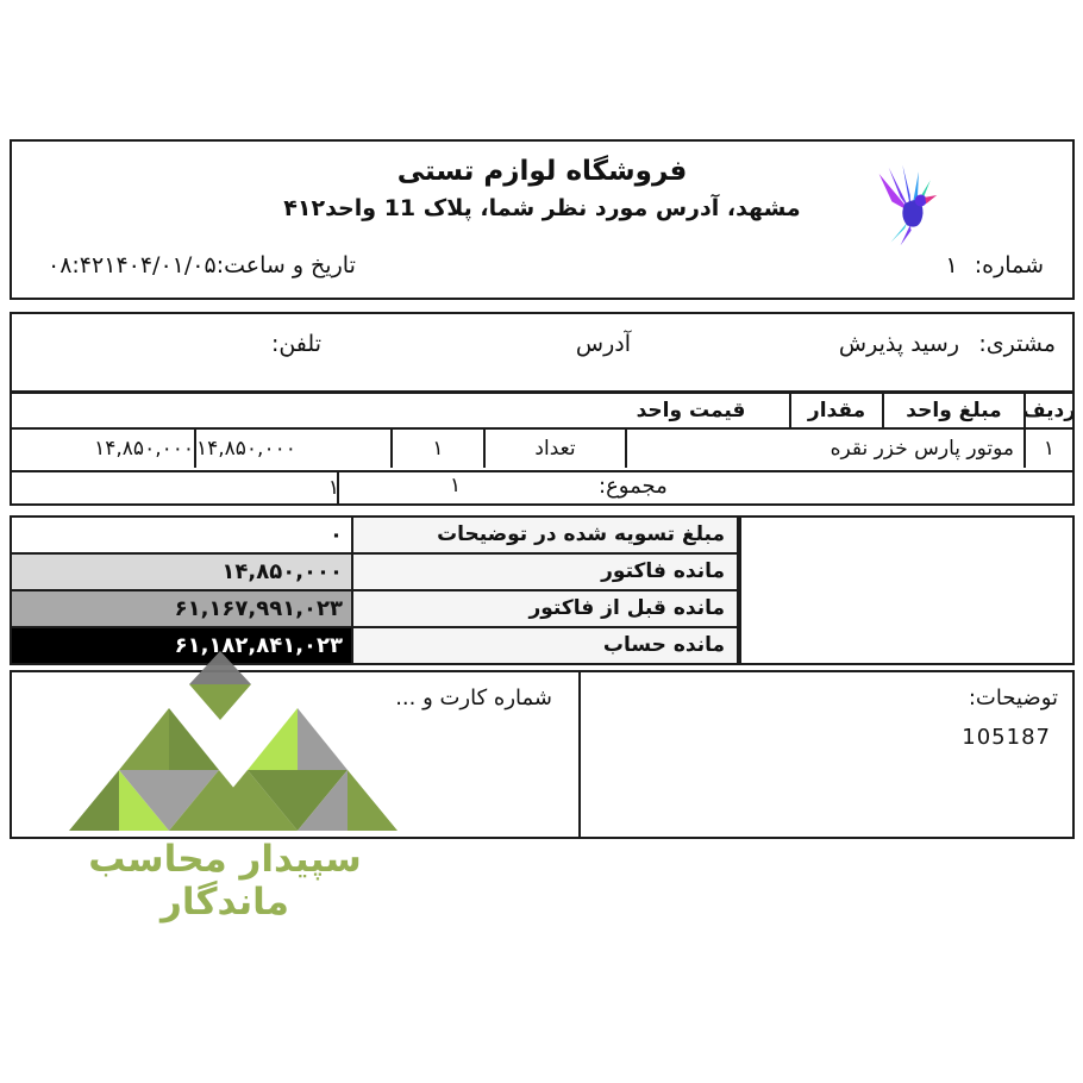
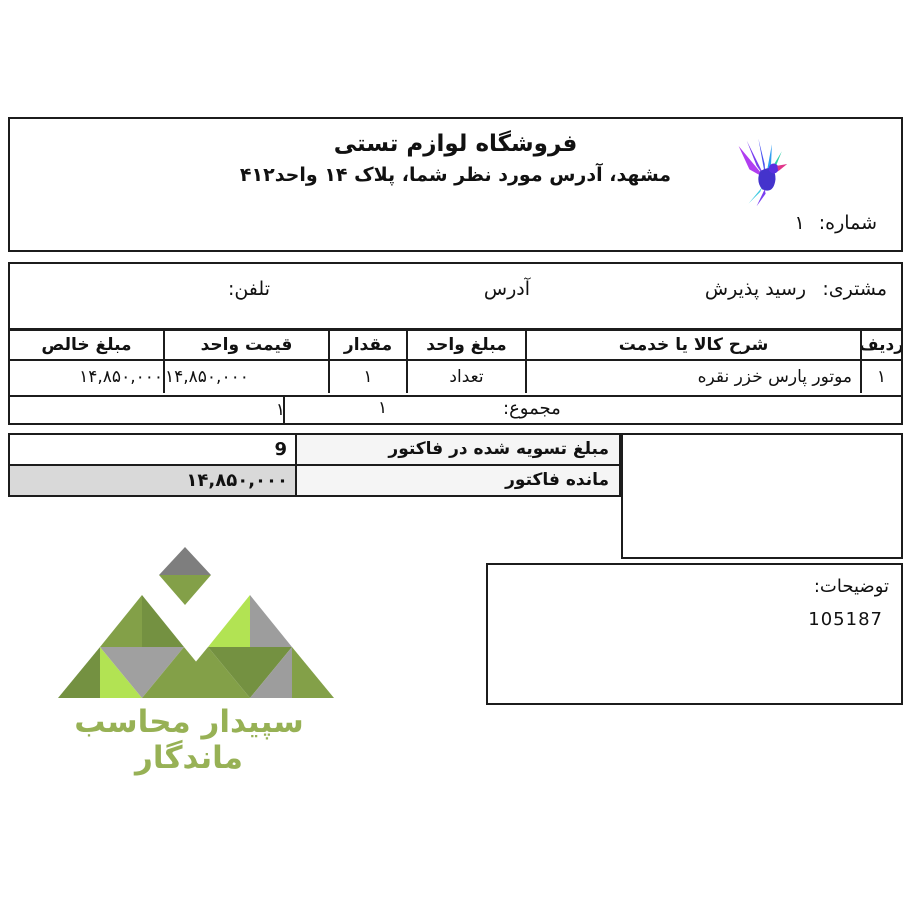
  فروشگاه لوازم تستی
- مشهد، آدرس مورد نظر شما، پلاک 11 واحد۴۱۲
+ مشهد، آدرس مورد نظر شما، پلاک ۱۴ واحد۴۱۲
  شماره:۱
- تاریخ و ساعت:۰۸:۴۲۱۴۰۴/۰۱/۰۵
  مشتری:
  رسید پذیرش
  آدرس
  تلفن:
  ردیف
+ شرح کالا یا خدمت
  مبلغ واحد
  مقدار
  قیمت واحد
+ مبلغ خالص
  ۱
  موتور پارس خزر نقره
  تعداد
  ۱
  ۱۴,۸۵۰,۰۰۰
  ۱۴,۸۵۰,۰۰۰
  مجموع:
  ۱
  ۱
- مبلغ تسویه شده در توضیحات
+ مبلغ تسویه شده در فاکتور
- ۰
+ 9
  مانده فاکتور
  ۱۴,۸۵۰,۰۰۰
- مانده قبل از فاکتور
- ۶۱,۱۶۷,۹۹۱,۰۲۳
- مانده حساب
- ۶۱,۱۸۲,۸۴۱,۰۲۳
- شماره کارت و ...
  توضیحات:
  105187
  سپیدار محاسب ماندگار
